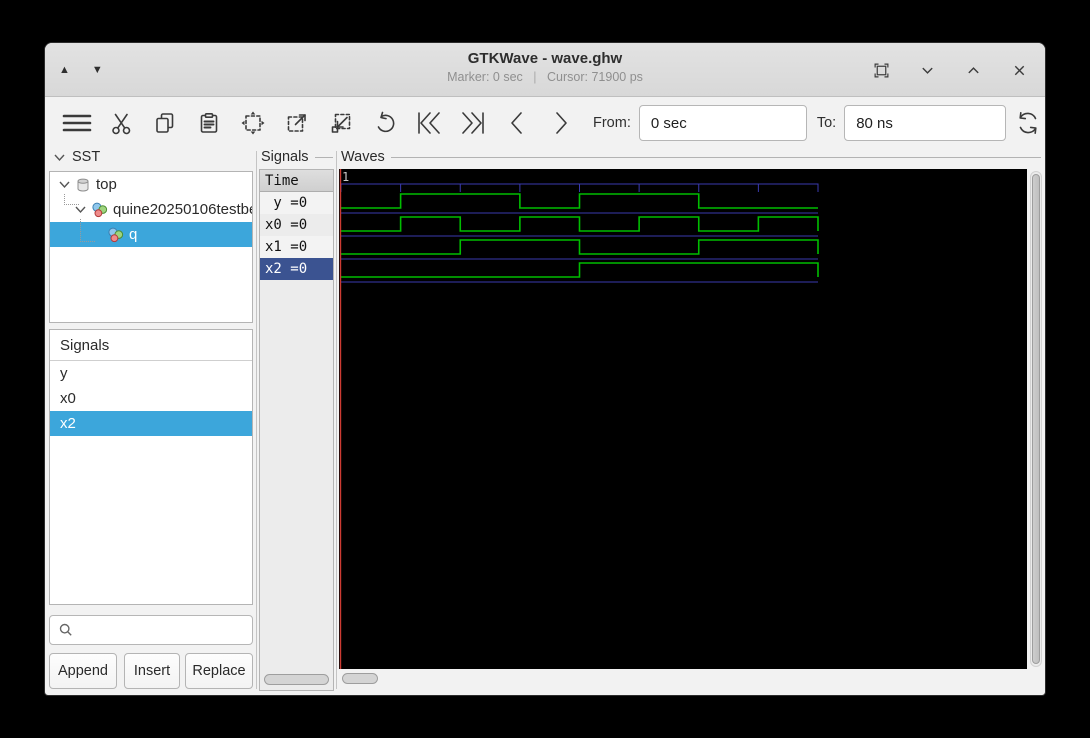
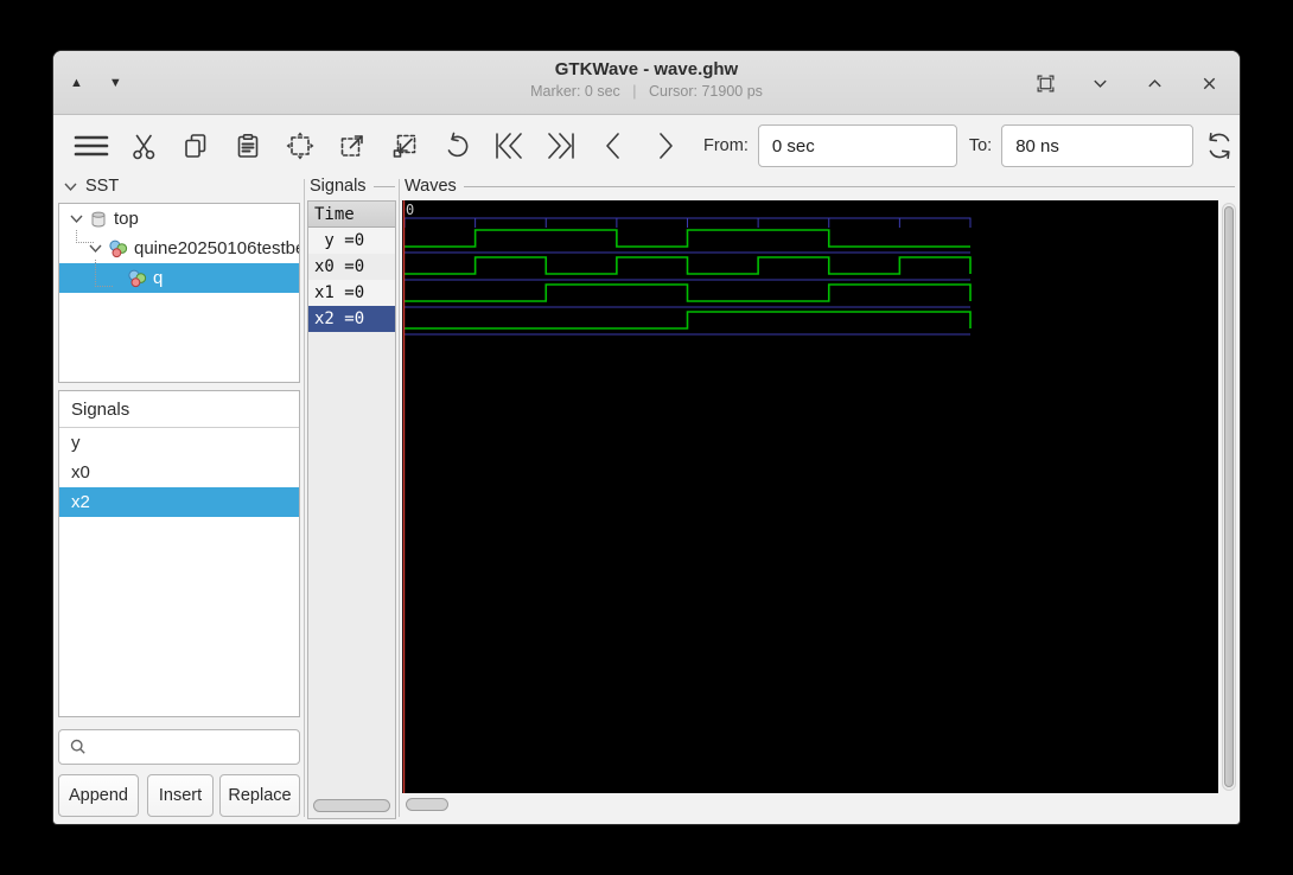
  ▲
  ▼
  GTKWave - wave.ghw
  Marker: 0 sec | Cursor: 71900 ps
  From:
  0 sec
  To:
  80 ns
  SST
  top
  quine20250106testb
  q
  Signals
  y
  x0
  x2
  Signals
  Time
  y =0
  x0 =0
  x1 =0
  x2 =0
  Waves
- 1
+ 0
  Append
  Insert
  Replace
